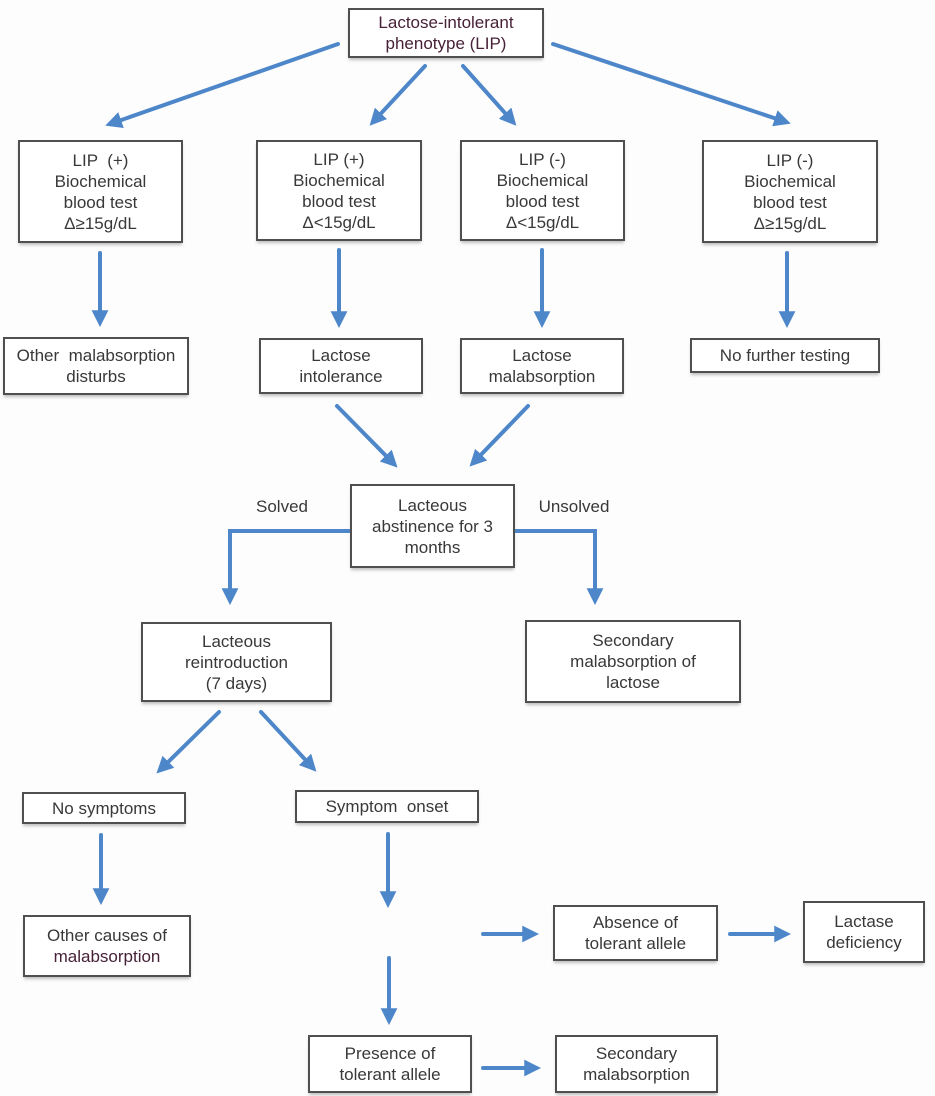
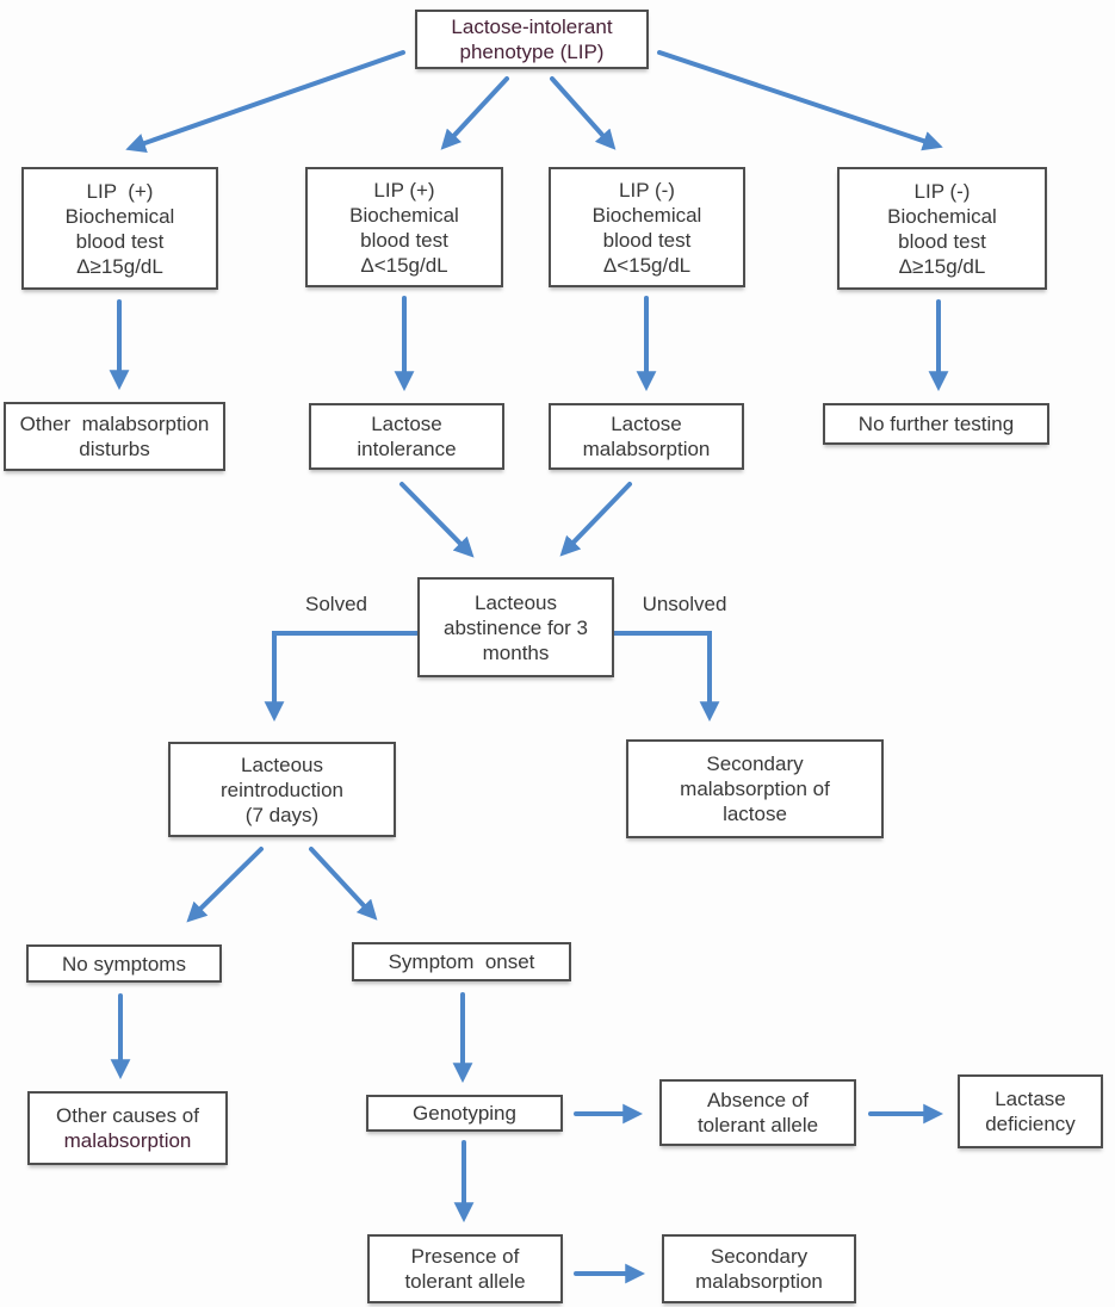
  Lactose-intolerant
  phenotype (LIP)
  LIP (+)
  Biochemical
  blood test
  Δ≥15g/dL
  LIP (+)
  Biochemical
  blood test
  Δ<15g/dL
  LIP (-)
  Biochemical
  blood test
  Δ<15g/dL
  LIP (-)
  Biochemical
  blood test
  Δ≥15g/dL
  Other malabsorption
  disturbs
  Lactose
  intolerance
  Lactose
  malabsorption
  No further testing
  Solved
  Lacteous
  abstinence for 3
  months
  Unsolved
  Lacteous
  reintroduction
  (7 days)
  Secondary
  malabsorption of
  lactose
  No symptoms
  Symptom onset
  Other causes of
  malabsorption
+ Genotyping
  Absence of
  tolerant allele
  Lactase
  deficiency
  Presence of
  tolerant allele
  Secondary
  malabsorption
